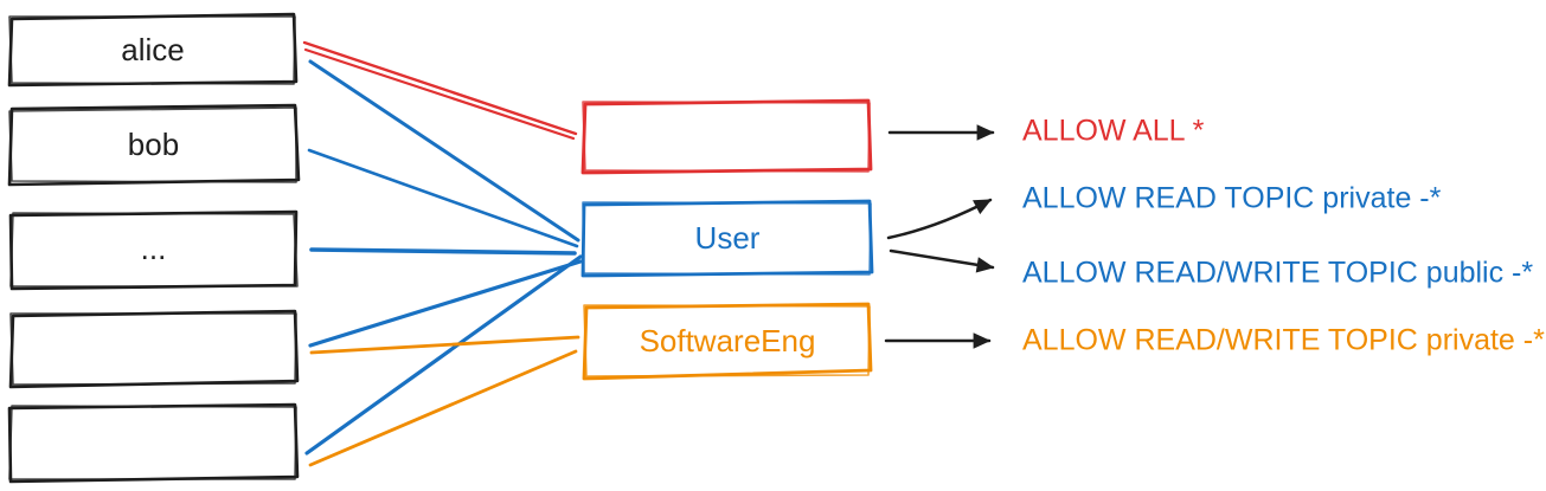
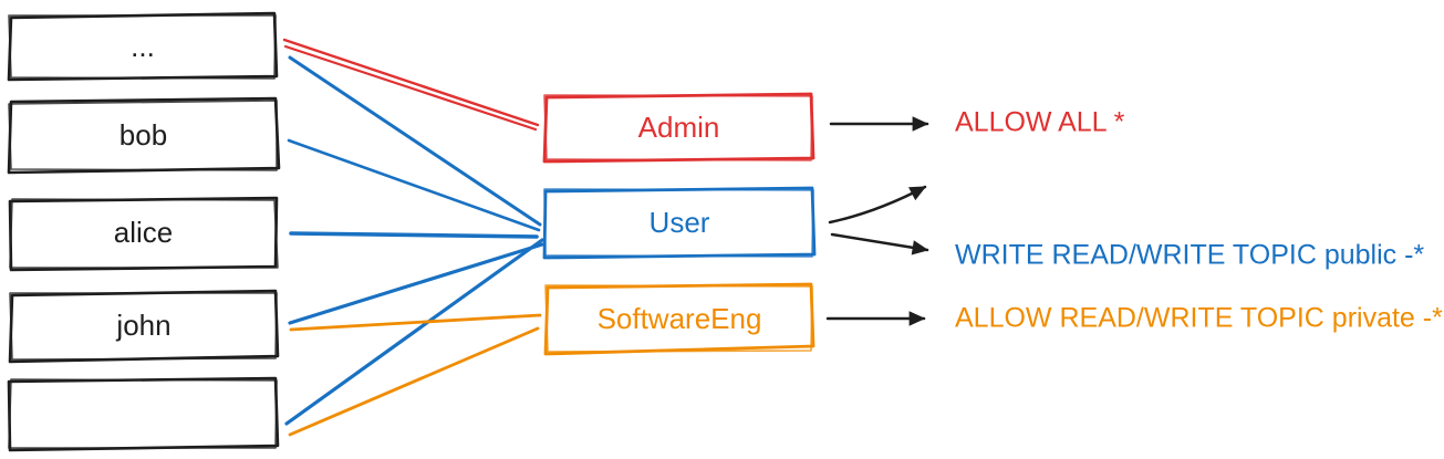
- alice
+ ...
  bob
- ...
+ alice
+ john
+ Admin
  User
  SoftwareEng
  ALLOW ALL *
- ALLOW READ TOPIC private -*
- ALLOW READ/WRITE TOPIC public -*
+ WRITE READ/WRITE TOPIC public -*
  ALLOW READ/WRITE TOPIC private -*
